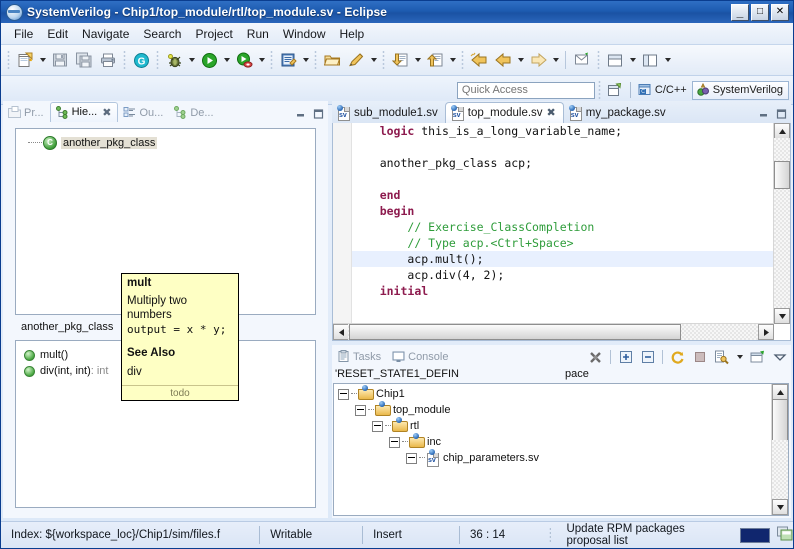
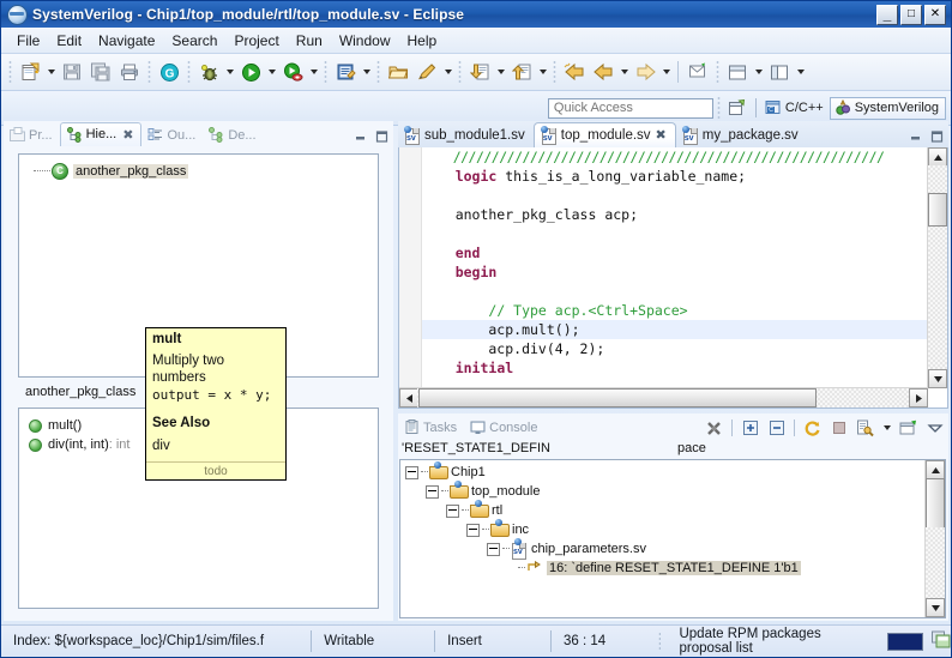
  SystemVerilog - Chip1/top_module/rtl/top_module.sv - Eclipse
  _
  □
  ✕
  File
  Edit
  Navigate
  Search
  Project
  Run
  Window
  Help
  G
  Quick Access
  C/C++
  SystemVerilog
  Pr...
  Hie...
  ✖
  Ou...
  De...
  C
  another_pkg_class
  another_pkg_class
  mult()
  div(int, int)
  : int
  sub_module1.sv
  top_module.sv
  ✖
  my_package.sv
+ ////////////////////////////////////////////////////////
  logic this_is_a_long_variable_name;
  another_pkg_class acp;
  end
  begin
- // Exercise_ClassCompletion
  // Type acp.<Ctrl+Space>
  acp.mult();
  acp.div(4, 2);
  initial
  Tasks
  Console
  'RESET_STATE1_DEFIN
  pace
  Chip1
  top_module
  rtl
  inc
  chip_parameters.sv
+ 16: `define RESET_STATE1_DEFINE 1'b1
  mult
  Multiply two numbers
  output = x * y;
  See Also
  div
  todo
  Index: ${workspace_loc}/Chip1/sim/files.f
  Writable
  Insert
  36 : 14
  Update RPM packages proposal list
